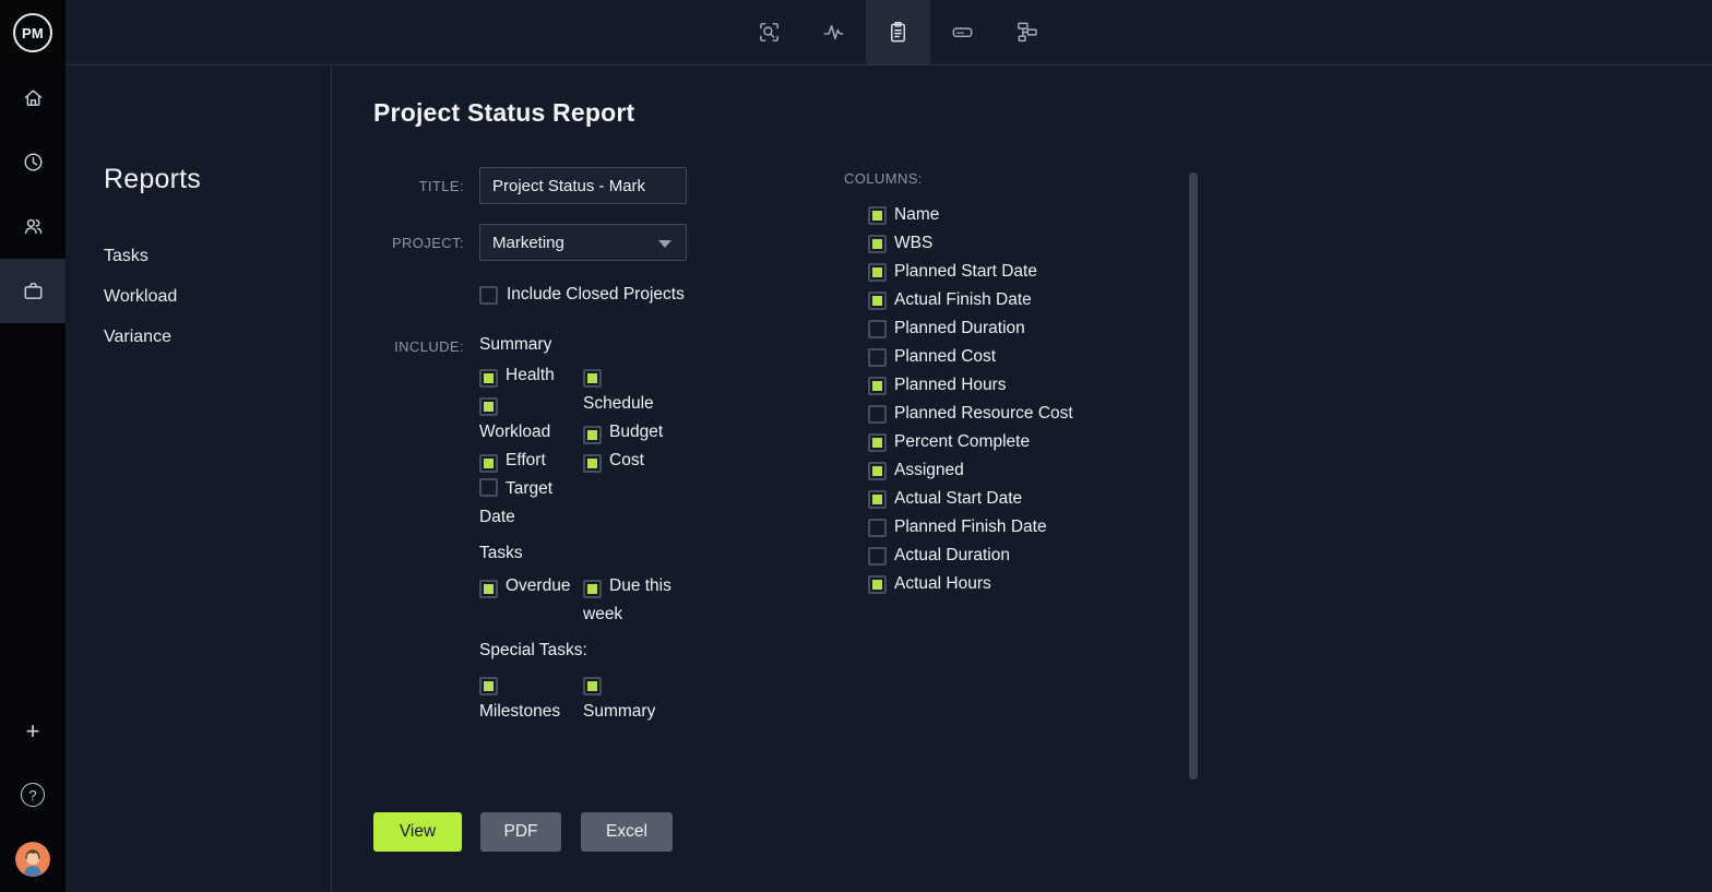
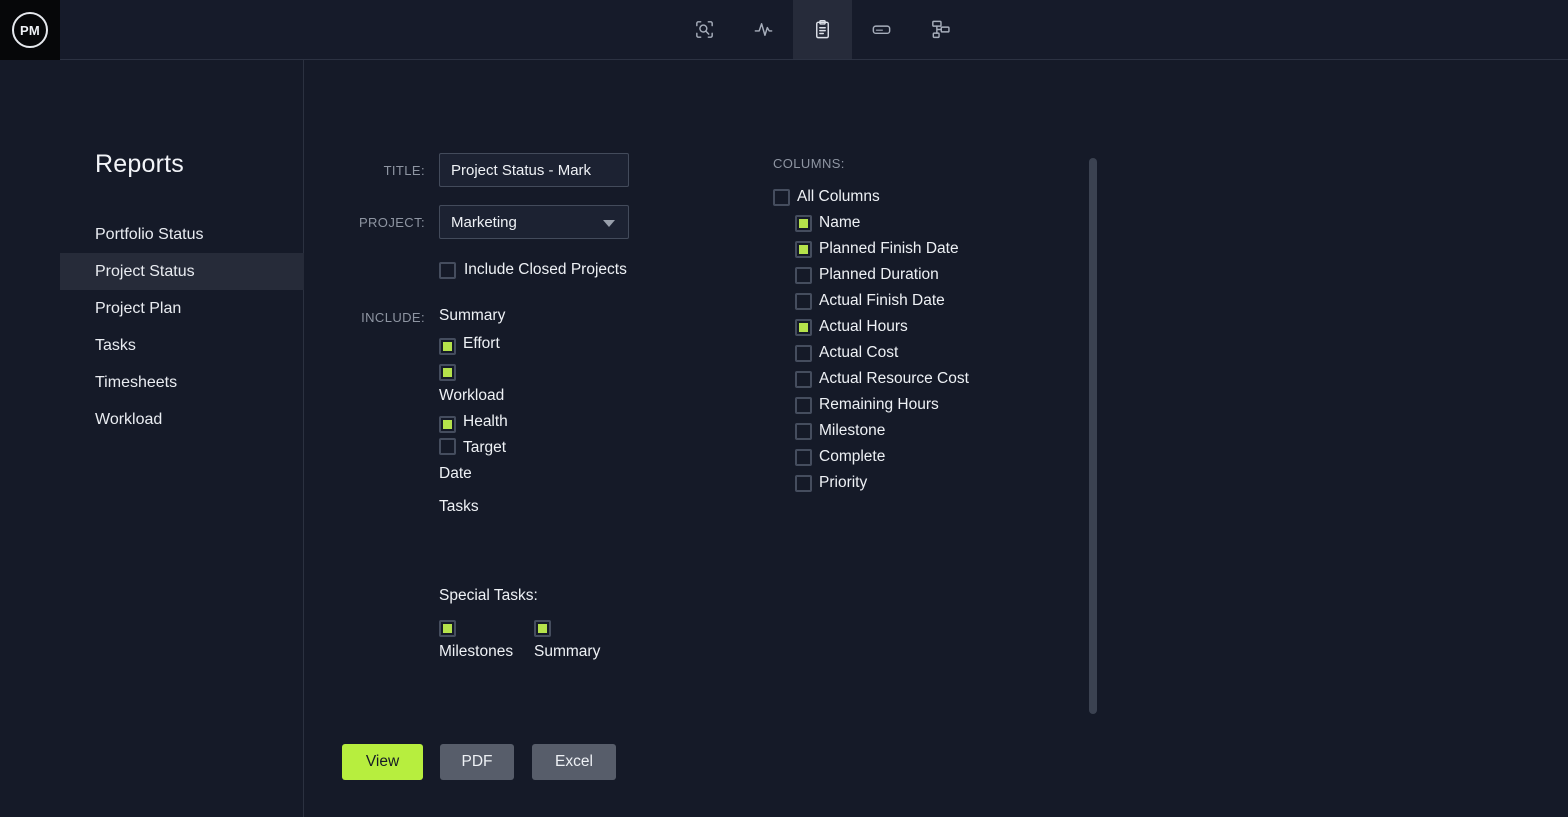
  PM
- +
- ?
  Reports
+ Portfolio Status
+ Project Status
+ Project Plan
  Tasks
+ Timesheets
  Workload
- Variance
- Project Status Report
  TITLE:
  Project Status - Mark
  PROJECT:
  Marketing
  Include Closed Projects
  INCLUDE:
  Summary
- Health
+ Effort
  Workload
- Effort
+ Health
  Target Date
- Schedule
- Budget
- Cost
  Tasks
- Overdue
- Due this week
  Special Tasks:
  Milestones
  Summary
  COLUMNS:
+ All Columns
  Name
- WBS
- Planned Start Date
- Actual Finish Date
+ Planned Finish Date
  Planned Duration
- Planned Cost
- Planned Hours
- Planned Resource Cost
- Percent Complete
- Assigned
- Actual Start Date
- Planned Finish Date
+ Actual Finish Date
- Actual Duration
  Actual Hours
+ Actual Cost
+ Actual Resource Cost
+ Remaining Hours
+ Milestone
+ Complete
+ Priority
  View
  PDF
  Excel
